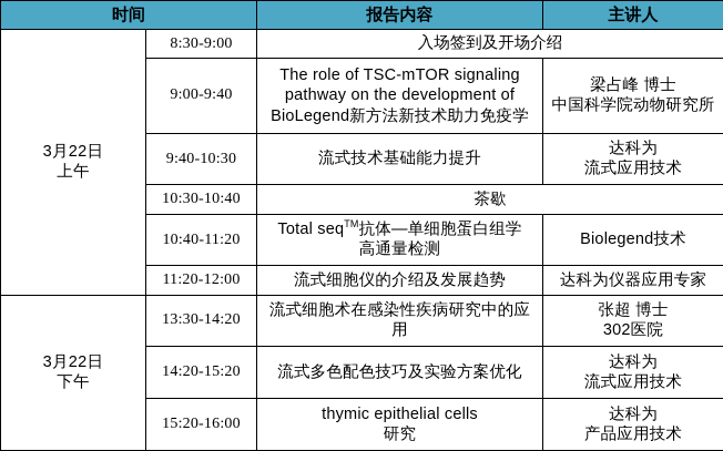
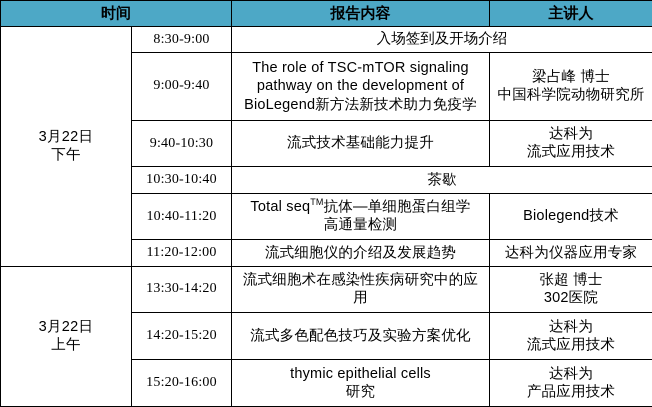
  时间	报告内容	主讲人
- 3月22日上午	8:30-9:00	入场签到及开场介绍
+ 3月22日下午	8:30-9:00	入场签到及开场介绍
  9:00-9:40	The role of TSC-mTOR signalingpathway on the development ofBioLegend新方法新技术助力免疫学	梁占峰 博士中国科学院动物研究所
  9:40-10:30	流式技术基础能力提升	达科为流式应用技术
  10:30-10:40	茶歇
  10:40-11:20	Total seqTM抗体—单细胞蛋白组学高通量检测	Biolegend技术
  11:20-12:00	流式细胞仪的介绍及发展趋势	达科为仪器应用专家
- 3月22日下午	13:30-14:20	流式细胞术在感染性疾病研究中的应用	张超 博士302医院
+ 3月22日上午	13:30-14:20	流式细胞术在感染性疾病研究中的应用	张超 博士302医院
  14:20-15:20	流式多色配色技巧及实验方案优化	达科为流式应用技术
  15:20-16:00	thymic epithelial cells研究	达科为产品应用技术
